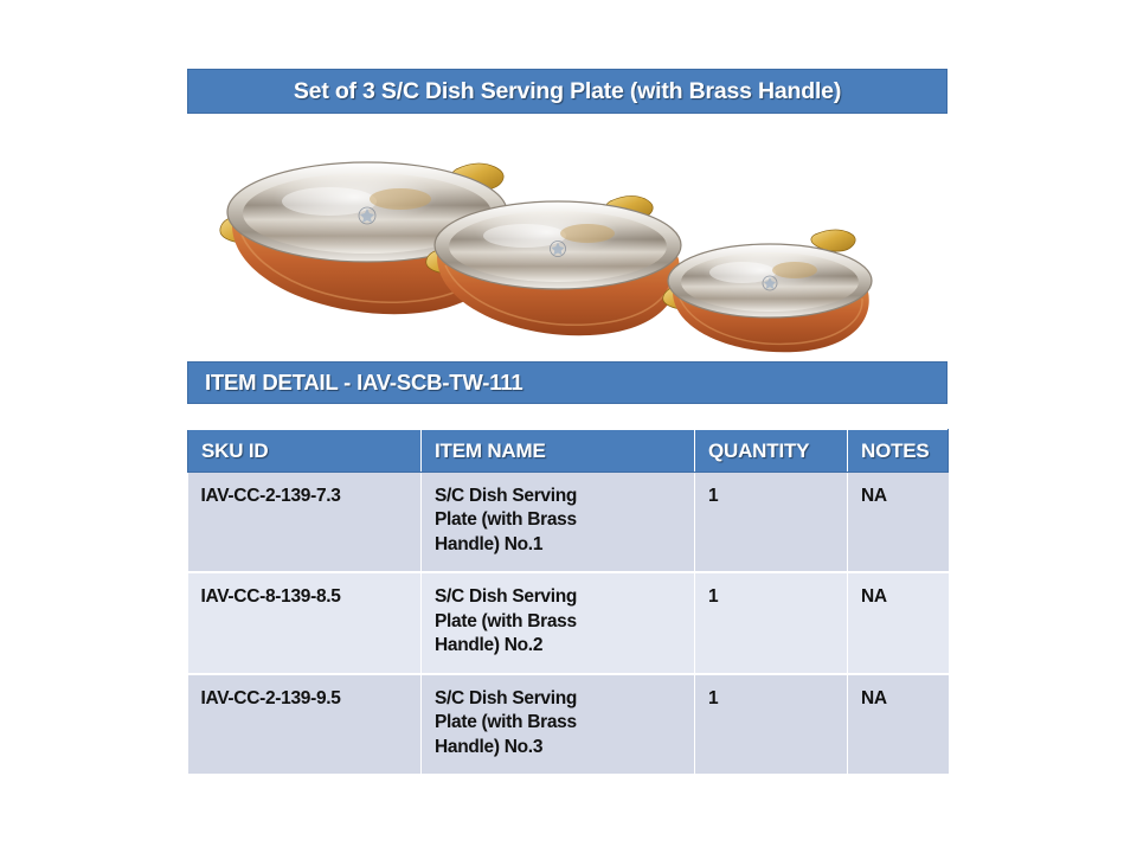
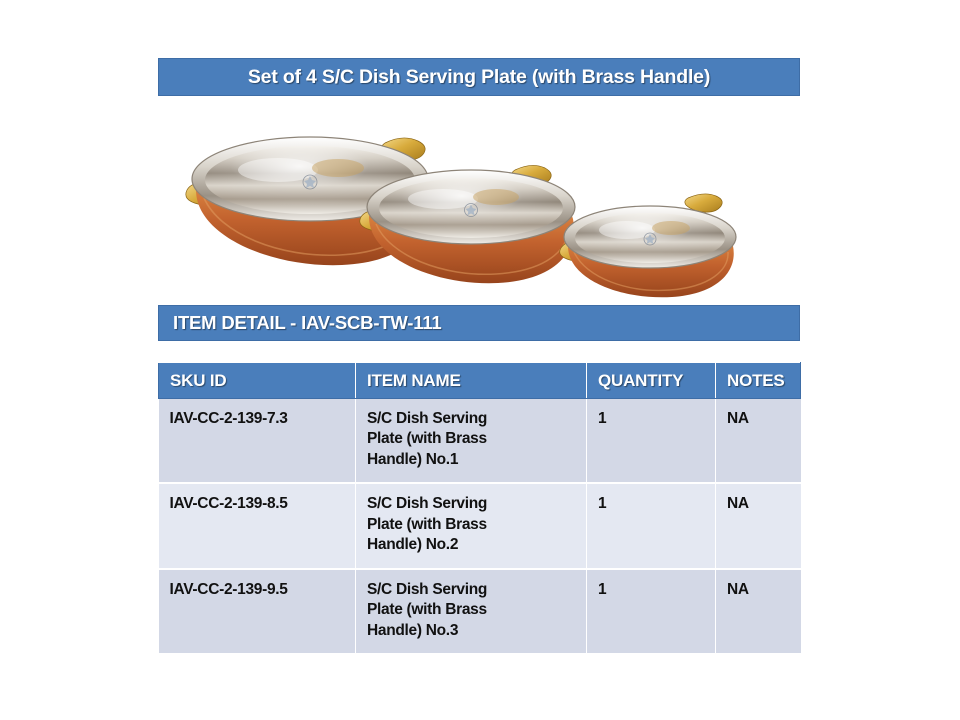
- Set of 3 S/C Dish Serving Plate (with Brass Handle)
+ Set of 4 S/C Dish Serving Plate (with Brass Handle)
  ITEM DETAIL - IAV-SCB-TW-111
  SKU ID	ITEM NAME	QUANTITY	NOTES
  IAV-CC-2-139-7.3	S/C Dish Serving Plate (with Brass Handle) No.1	1	NA
- IAV-CC-8-139-8.5	S/C Dish Serving Plate (with Brass Handle) No.2	1	NA
+ IAV-CC-2-139-8.5	S/C Dish Serving Plate (with Brass Handle) No.2	1	NA
  IAV-CC-2-139-9.5	S/C Dish Serving Plate (with Brass Handle) No.3	1	NA
